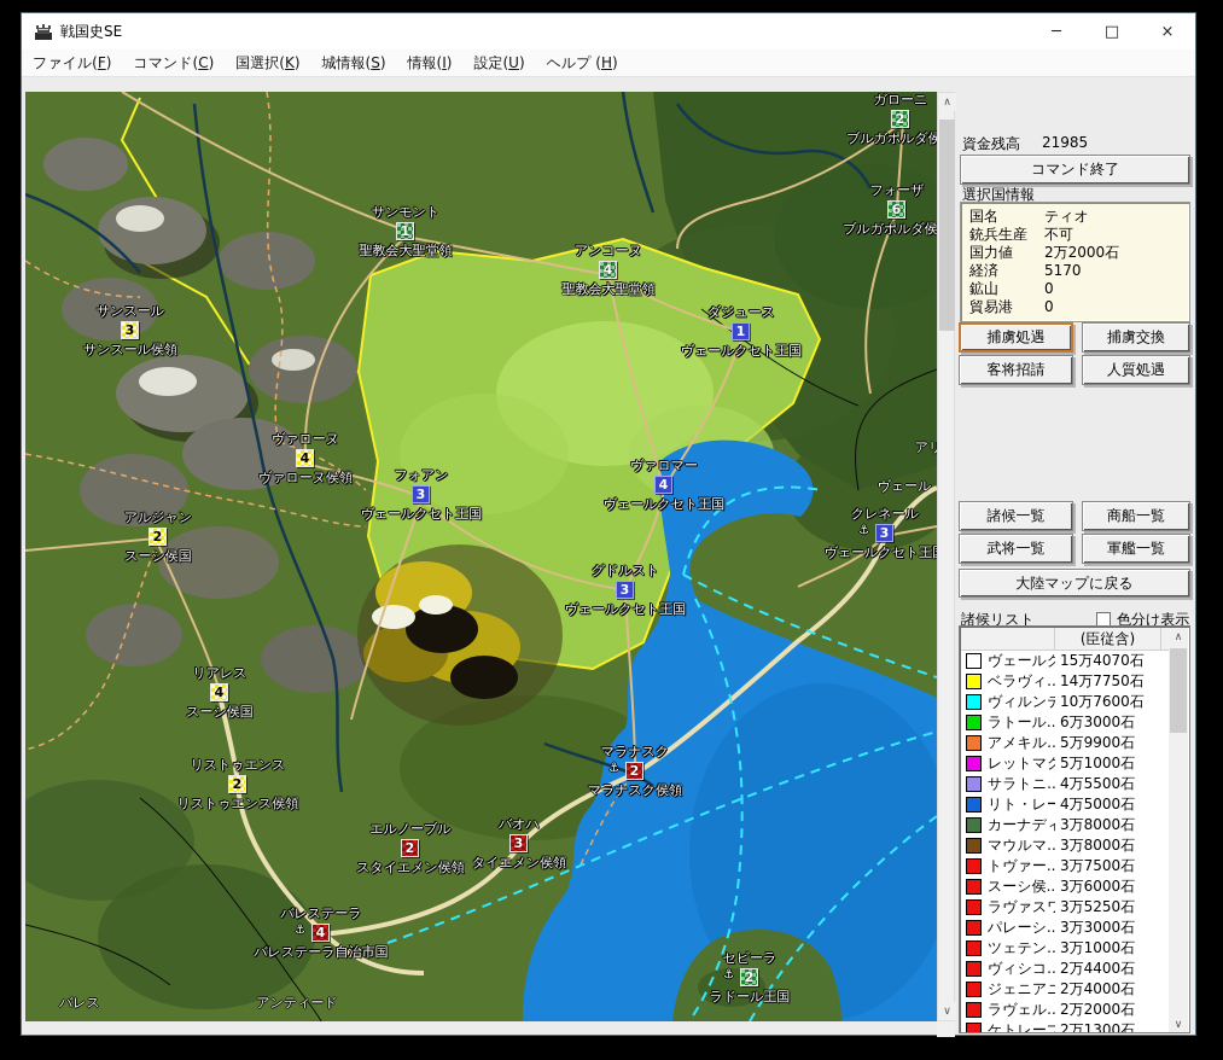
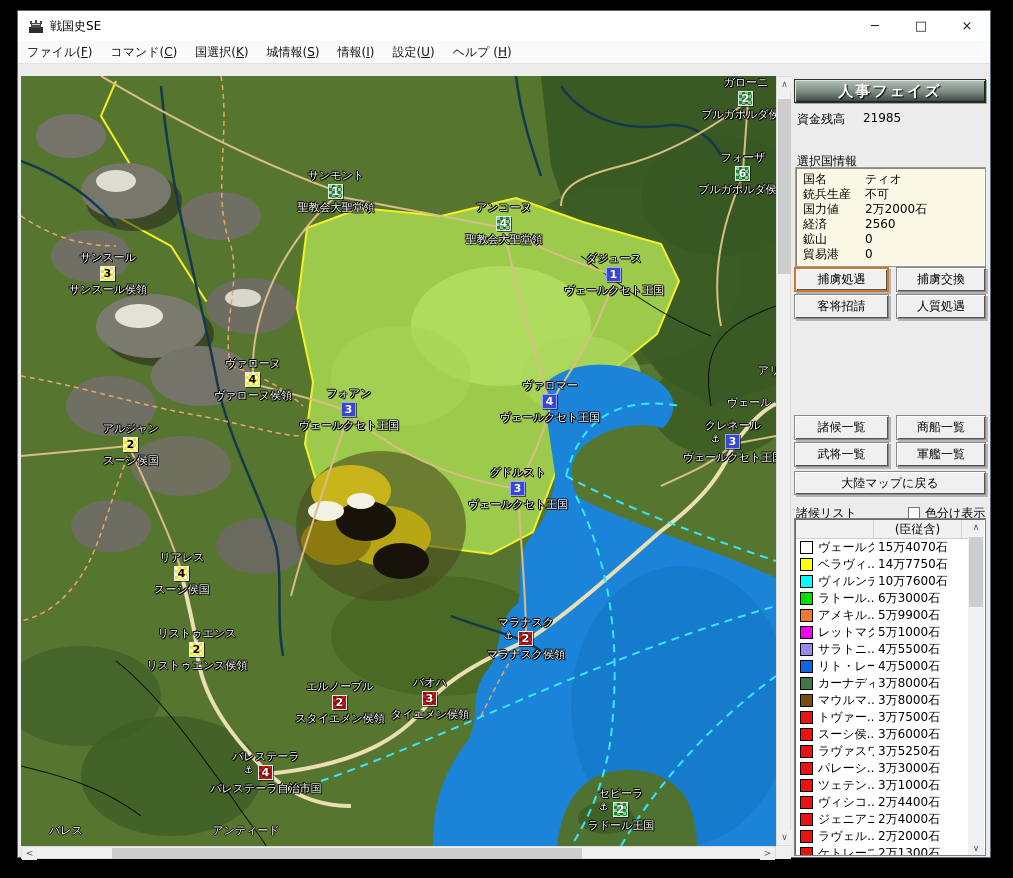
  戦国史SE
  ─
  □
  ×
  ファイル(F)
  コマンド(C)
  国選択(K)
  城情報(S)
  情報(I)
  設定(U)
  ヘルプ (H)
  ガローニ
  2
  ブルガポルダ侯
  フォーザ
  6
  ブルガポルダ侯
  サンモント
  1
  聖教会大聖堂領
  アンコーヌ
  4
  聖教会大聖堂領
  ダジュース
  1
  ヴェールクセト王国
  サンスール
  3
  サンスール侯領
  ヴァローヌ
  4
  ヴァローヌ侯領
  フォアン
  3
  ヴェールクセト王国
  ヴァロマー
  4
  ヴェールクセト王国
  クレネール
  3
  ⚓
  ヴェールクセト王
  アルジャン
  2
  スーシ侯国
  グドルスト
  3
  ヴェールクセト王国
  リアレス
  4
  スーシ侯国
  リストゥエンス
  2
  リストゥエンス侯領
  マラナスク
  2
  ⚓
  マラナスク侯領
  エルノーブル
  2
  スタイエメン侯領
  バオハ
  3
  タイエメン侯領
  バレステーラ
  4
  ⚓
  バレステーラ自治市国
  セビーラ
  2
  ⚓
  ラドール王国
  バレス
  アンティード
  アリ
  ヴェール
  ∧
  ∨
+ <
+ >
+ 人事フェイズ
  資金残高
  21985
- コマンド終了
  選択国情報
  国名
  ティオ
  銃兵生産
  不可
  国力値
  2万2000石
  経済
- 5170
+ 2560
  鉱山
  0
  貿易港
  0
  捕虜処遇
  捕虜交換
  客将招請
  人質処遇
  諸候一覧
  商船一覧
  武将一覧
  軍艦一覧
  大陸マップに戻る
  諸候リスト
  色分け表示
  (臣従含)
  15万4070石
  ベラヴィ..
  14万7750石
  10万7600石
  ラトール..
  6万3000石
  アメキル..
  5万9900石
  5万1000石
  サラトニ..
  4万5500石
  4万5000石
  3万8000石
  マウルマ..
  3万8000石
  トヴァー..
  3万7500石
  スーシ侯..
  3万6000石
  3万5250石
  パレーシ..
  3万3000石
  ツェテン..
  3万1000石
  ヴィシコ..
  2万4400石
  2万4000石
  ラヴェル..
  2万2000石
  2万1300石
  ∧
  ∨
